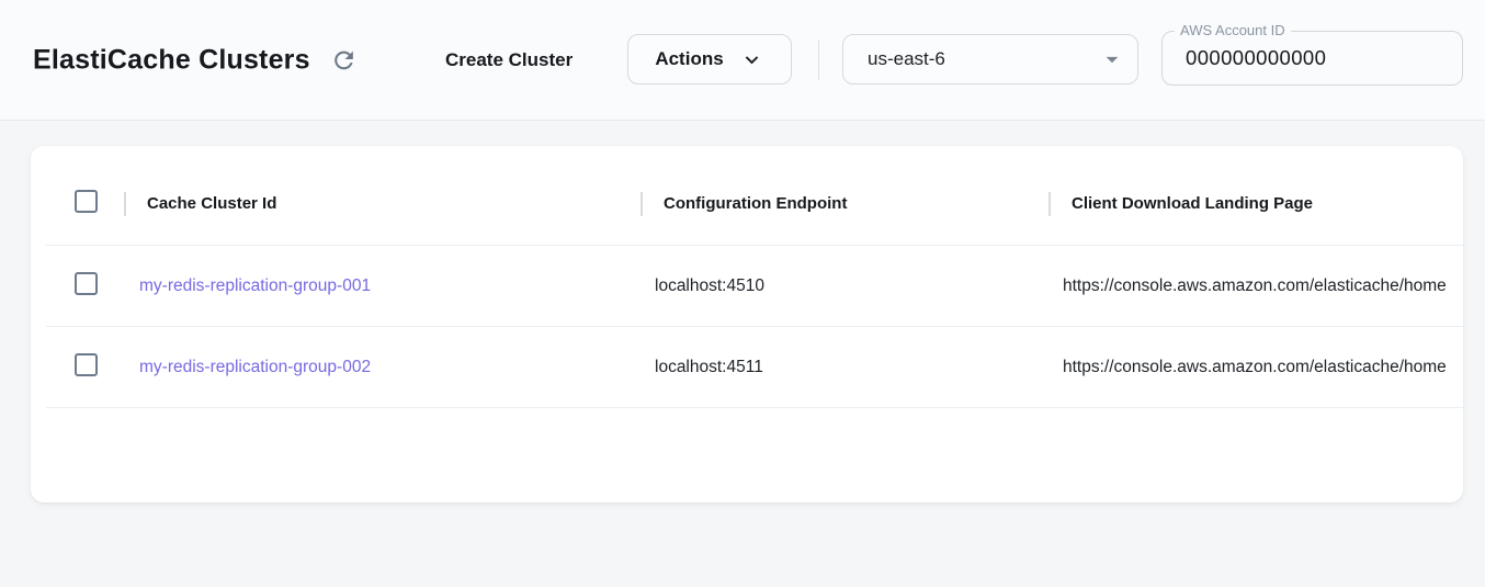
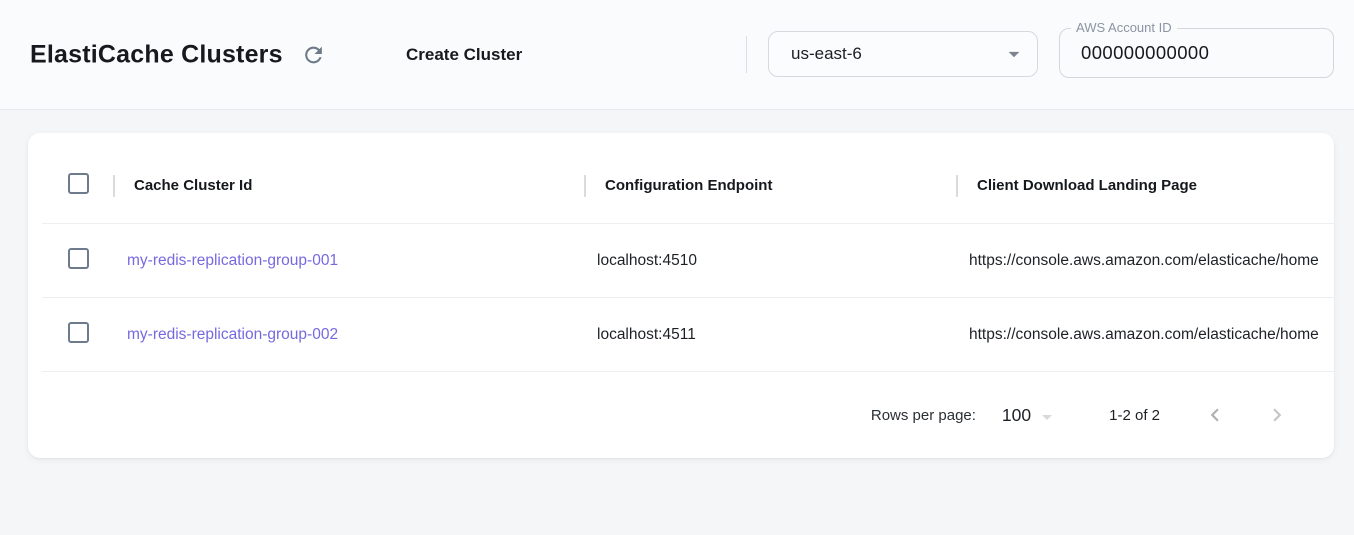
  ElastiCache Clusters
  Create Cluster
- Actions
  us-east-6
  AWS Account ID
  000000000000
  Cache Cluster Id
  Configuration Endpoint
  Client Download Landing Page
  my-redis-replication-group-001
  localhost:4510
  https://console.aws.amazon.com/elasticache/home
  my-redis-replication-group-002
  localhost:4511
  https://console.aws.amazon.com/elasticache/home
+ Rows per page:
+ 100
+ 1-2 of 2
